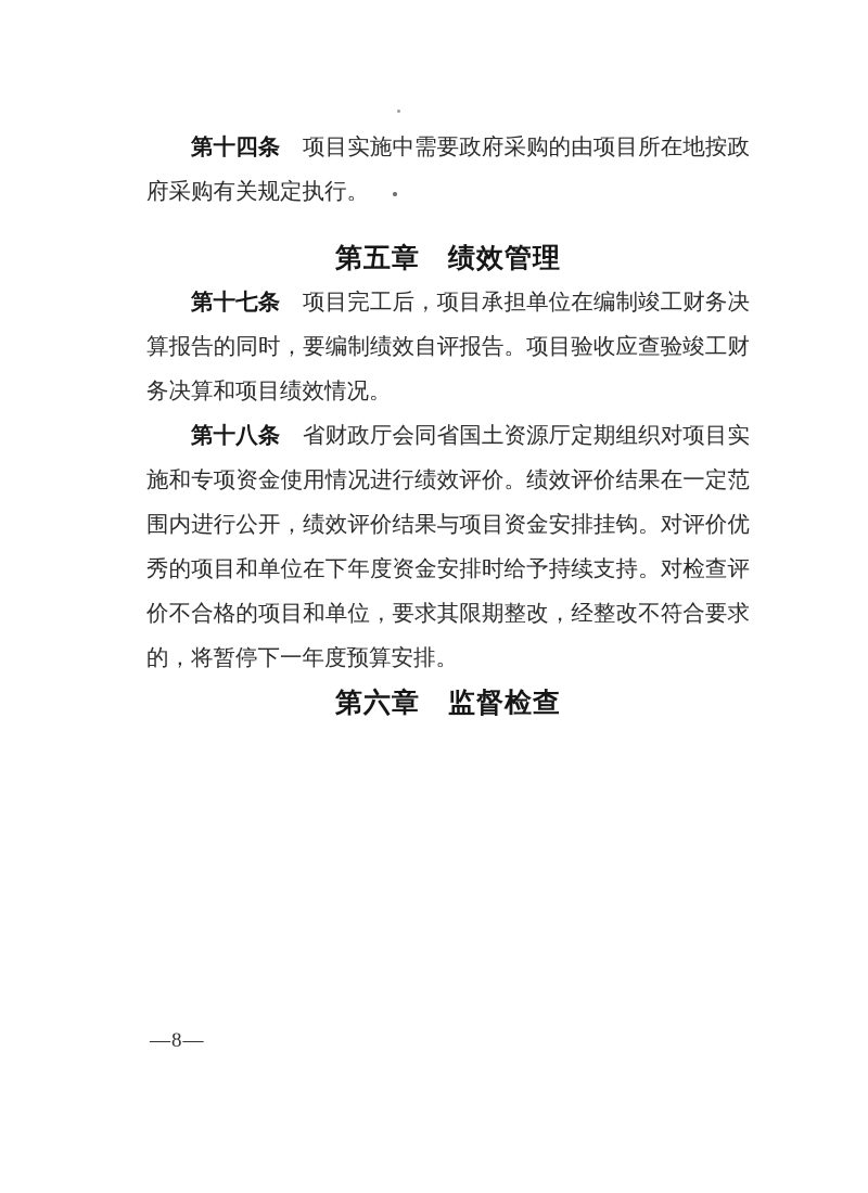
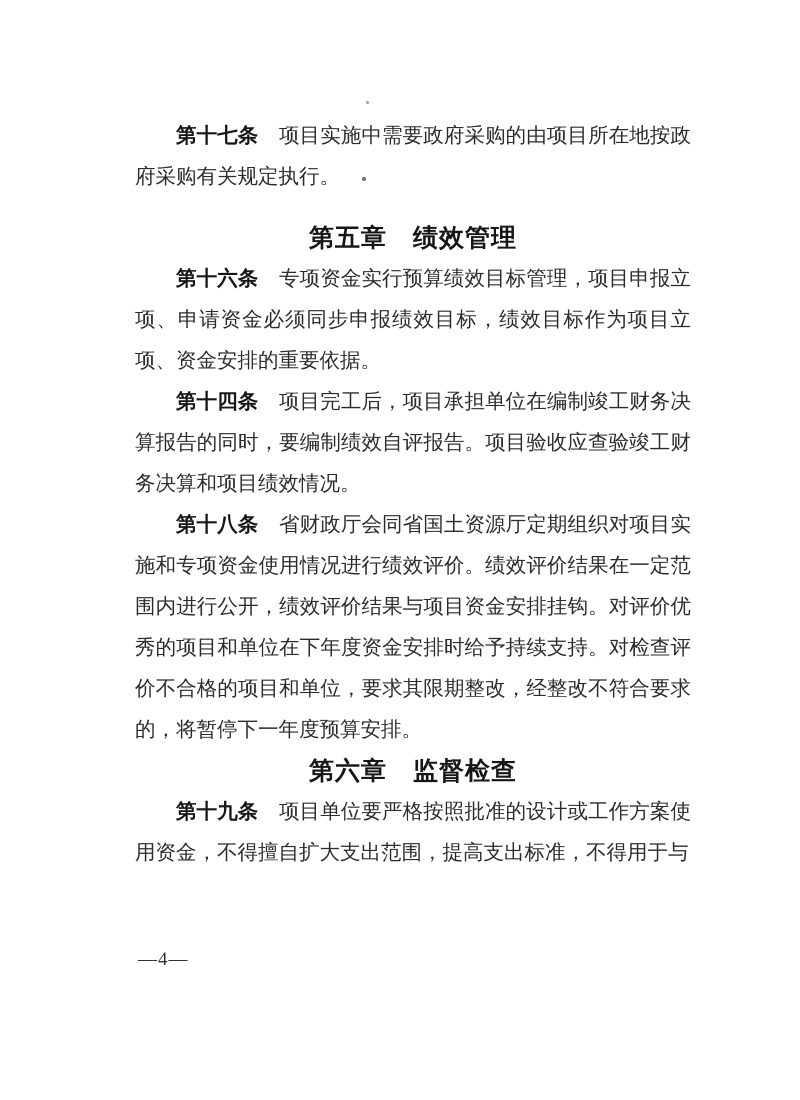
- 第十四条 项目实施中需要政府采购的由项目所在地按政府采购有关规定执行。
+ 第十七条 项目实施中需要政府采购的由项目所在地按政府采购有关规定执行。
  第五章 绩效管理
+ 第十六条 专项资金实行预算绩效目标管理，项目申报立项、申请资金必须同步申报绩效目标，绩效目标作为项目立项、资金安排的重要依据。
- 第十七条 项目完工后，项目承担单位在编制竣工财务决算报告的同时，要编制绩效自评报告。项目验收应查验竣工财务决算和项目绩效情况。
+ 第十四条 项目完工后，项目承担单位在编制竣工财务决算报告的同时，要编制绩效自评报告。项目验收应查验竣工财务决算和项目绩效情况。
  第十八条 省财政厅会同省国土资源厅定期组织对项目实施和专项资金使用情况进行绩效评价。绩效评价结果在一定范围内进行公开，绩效评价结果与项目资金安排挂钩。对评价优秀的项目和单位在下年度资金安排时给予持续支持。对检查评价不合格的项目和单位，要求其限期整改，经整改不符合要求的，将暂停下一年度预算安排。
  第六章 监督检查
+ 第十九条 项目单位要严格按照批准的设计或工作方案使用资金，不得擅自扩大支出范围，提高支出标准，不得用于与
- —8—
+ —4—
